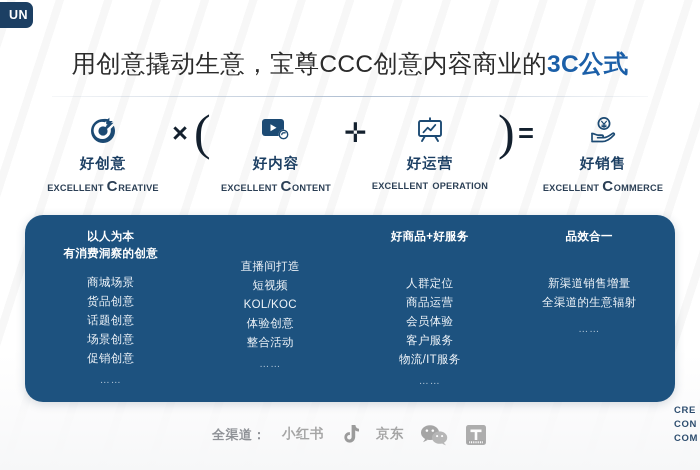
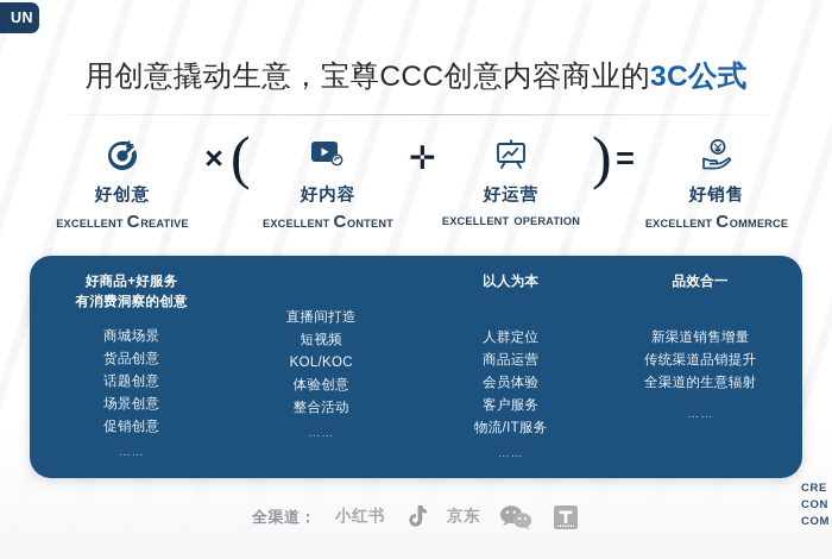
  UN
  用创意撬动生意，宝尊CCC创意内容商业的3C公式
  好创意
  EXCELLENT
  C
  REATIVE
  ×
  (
  好内容
  EXCELLENT
  C
  ONTENT
  ✛
  好运营
  EXCELLENT
  O
  PERATION
  )
  =
  好销售
  EXCELLENT
  C
  OMMERCE
- 以人为本
+ 好商品+好服务
  有消费洞察的创意
  商城场景
  货品创意
  话题创意
  场景创意
  促销创意
  ……
  直播间打造
  短视频
  KOL/KOC
  体验创意
  整合活动
  ……
- 好商品+好服务
+ 以人为本
  人群定位
  商品运营
  会员体验
  客户服务
  物流/IT服务
  ……
  品效合一
  新渠道销售增量
+ 传统渠道品销提升
  全渠道的生意辐射
  ……
  全渠道：
  小红书
  京东
  CRE
  CON
  COM
